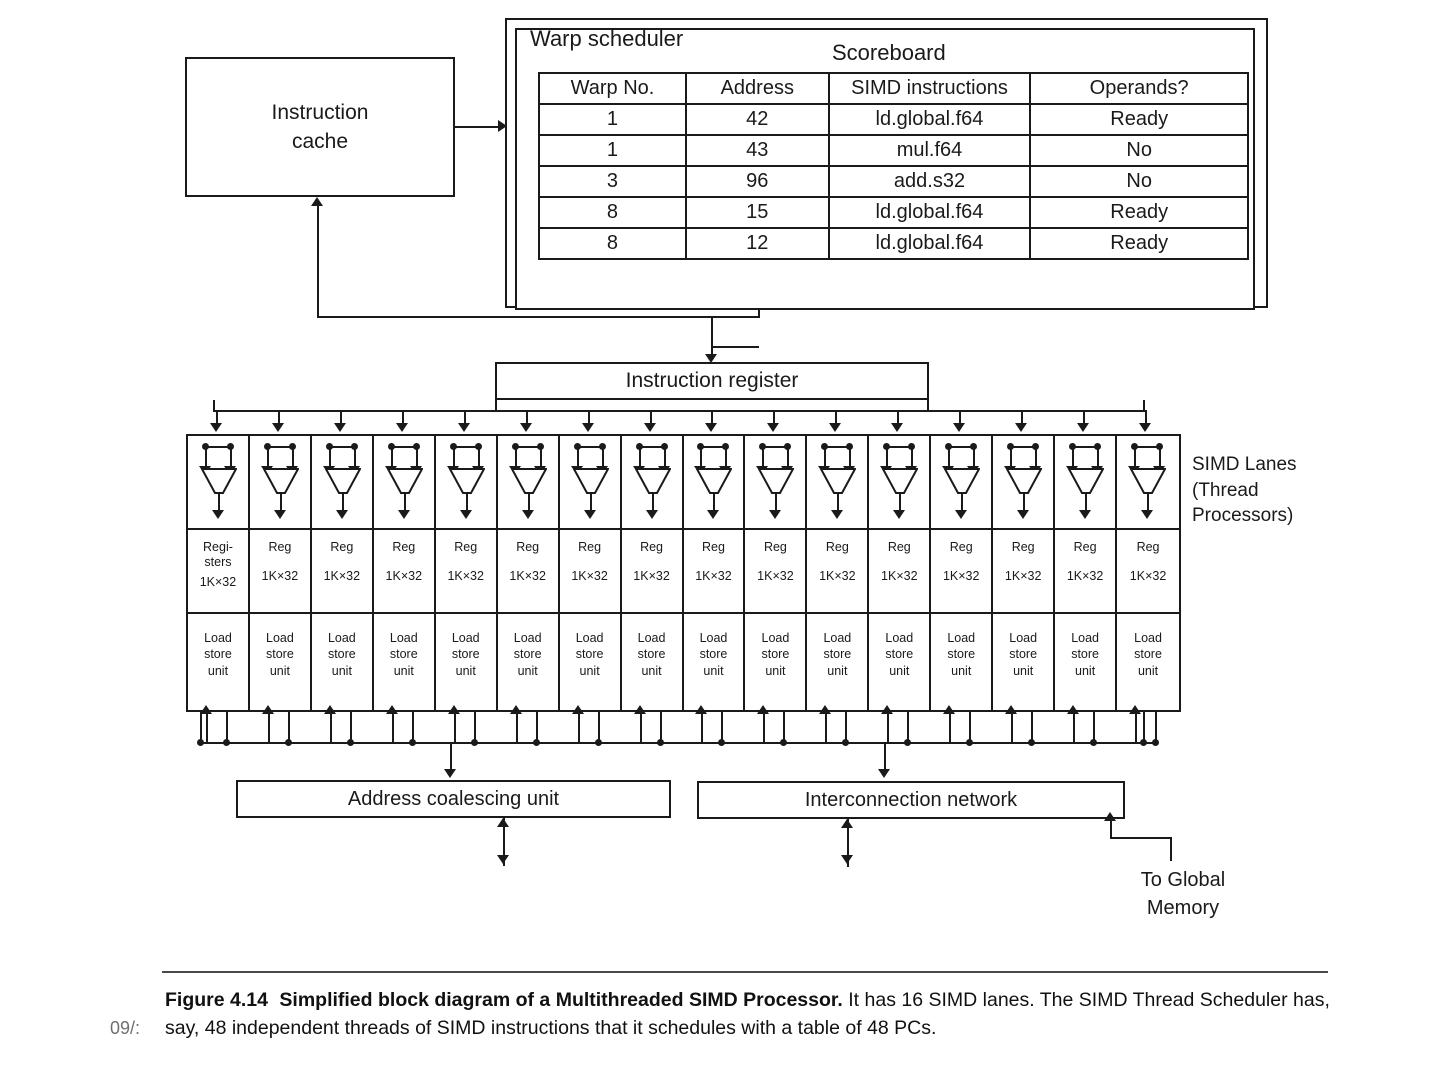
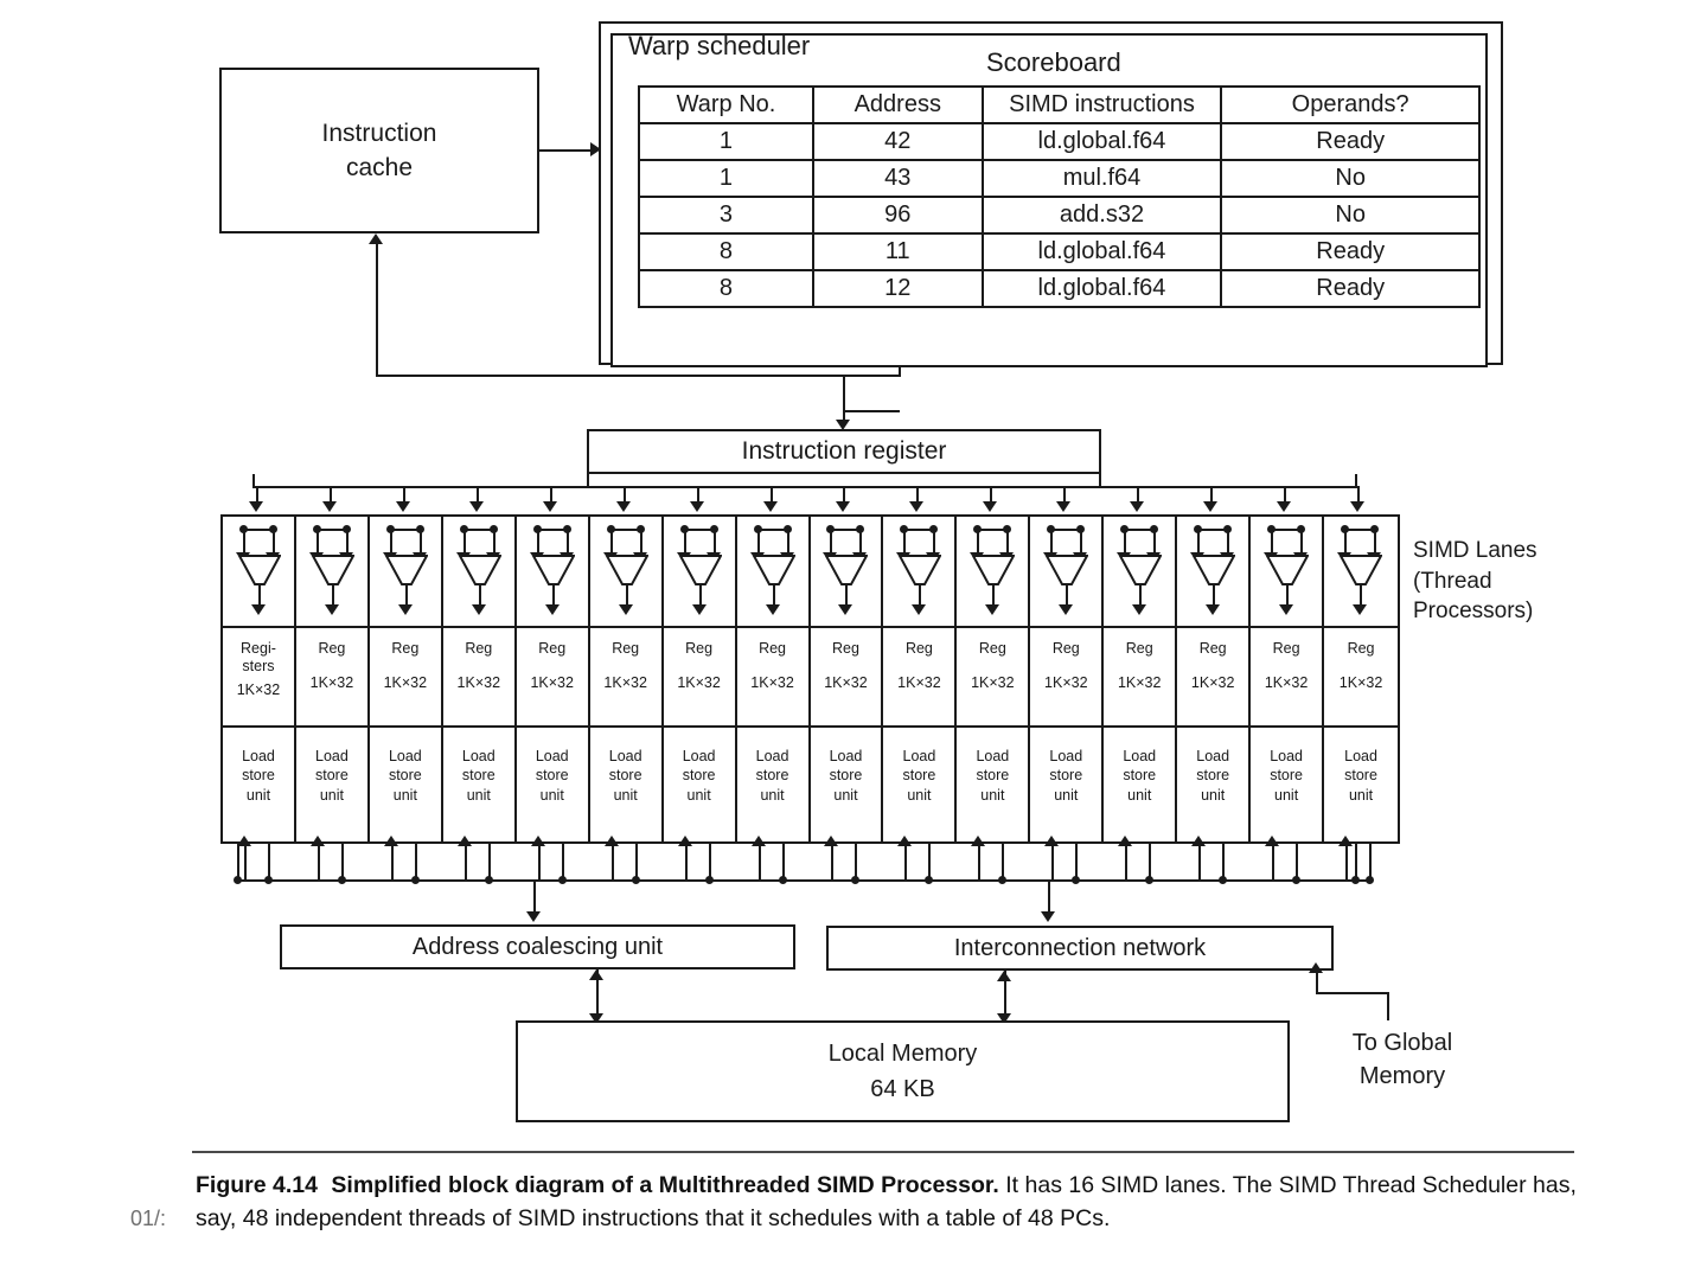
  Instruction
  cache
  Warp scheduler
  Scoreboard
  Warp No.	Address	SIMD instructions	Operands?
  1	42	ld.global.f64	Ready
  1	43	mul.f64	No
  3	96	add.s32	No
- 8	15	ld.global.f64	Ready
+ 8	11	ld.global.f64	Ready
  8	12	ld.global.f64	Ready
  Instruction register
  Regi-
  sters
  1K×32
  Load
  store
  unit
  Reg
  1K×32
  Load
  store
  unit
  Reg
  1K×32
  Load
  store
  unit
  Reg
  1K×32
  Load
  store
  unit
  Reg
  1K×32
  Load
  store
  unit
  Reg
  1K×32
  Load
  store
  unit
  Reg
  1K×32
  Load
  store
  unit
  Reg
  1K×32
  Load
  store
  unit
  Reg
  1K×32
  Load
  store
  unit
  Reg
  1K×32
  Load
  store
  unit
  Reg
  1K×32
  Load
  store
  unit
  Reg
  1K×32
  Load
  store
  unit
  Reg
  1K×32
  Load
  store
  unit
  Reg
  1K×32
  Load
  store
  unit
  Reg
  1K×32
  Load
  store
  unit
  Reg
  1K×32
  Load
  store
  unit
  SIMD Lanes
  (Thread
  Processors)
  Address coalescing unit
  Interconnection network
  To Global
  Memory
+ Local Memory
+ 64 KB
  Figure 4.14 Simplified block diagram of a Multithreaded SIMD Processor. It has 16 SIMD lanes. The SIMD Thread Scheduler has, say, 48 independent threads of SIMD instructions that it schedules with a table of 48 PCs.
- 09/:
+ 01/:
